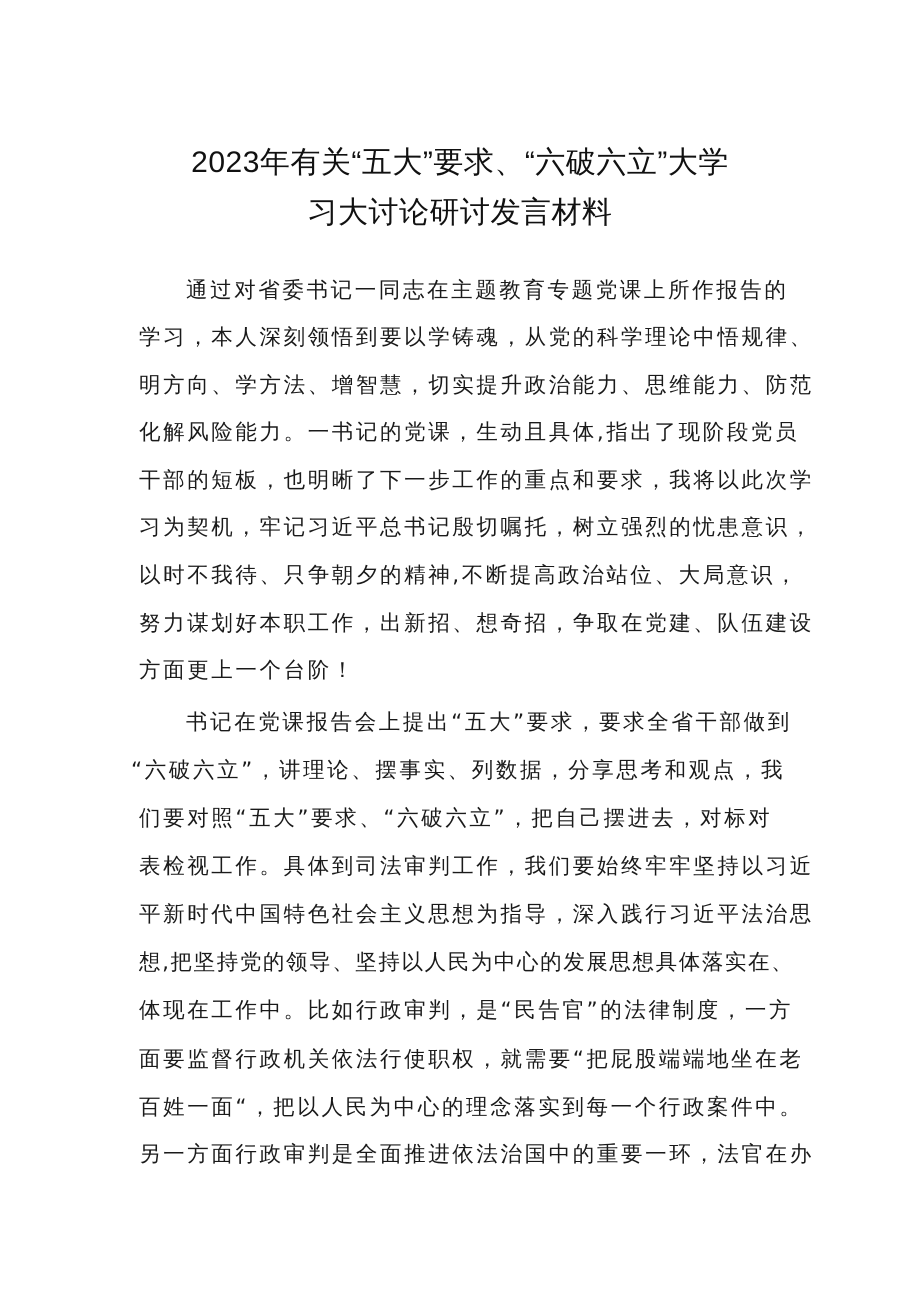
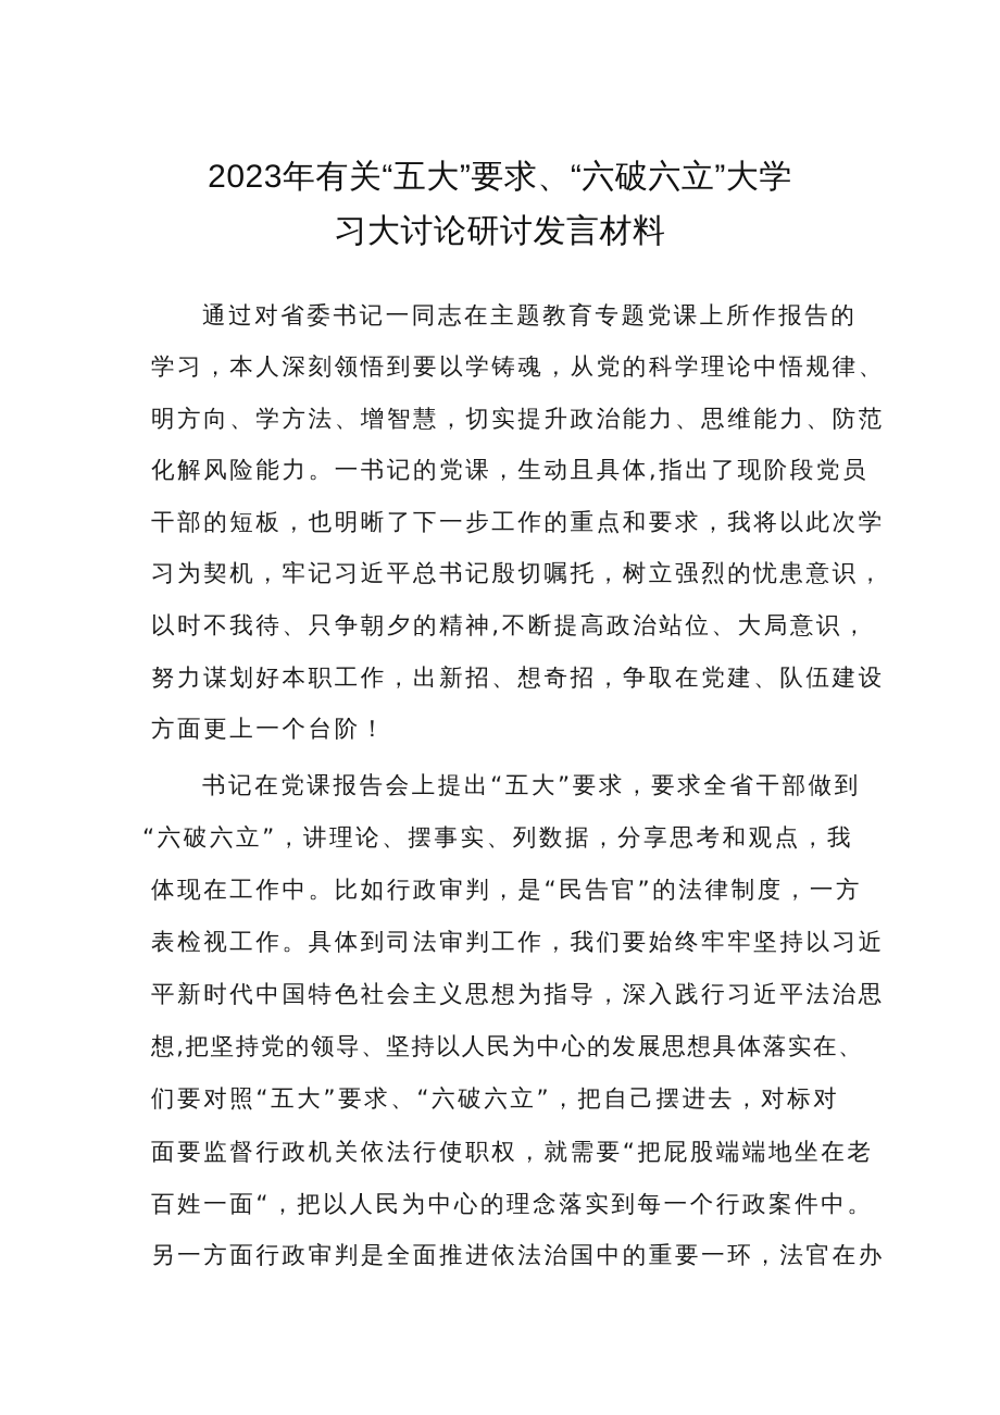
  2023年有关“五大”要求、“六破六立”大学
  习大讨论研讨发言材料
  通过对省委书记一同志在主题教育专题党课上所作报告的
  学习，本人深刻领悟到要以学铸魂，从党的科学理论中悟规律、
  明方向、学方法、增智慧，切实提升政治能力、思维能力、防范
  化解风险能力。一书记的党课，生动且具体,指出了现阶段党员
  干部的短板，也明晰了下一步工作的重点和要求，我将以此次学
  习为契机，牢记习近平总书记殷切嘱托，树立强烈的忧患意识，
  以时不我待、只争朝夕的精神,不断提高政治站位、大局意识，
  努力谋划好本职工作，出新招、想奇招，争取在党建、队伍建设
  方面更上一个台阶！
  书记在党课报告会上提出“五大”要求，要求全省干部做到
  “六破六立”，讲理论、摆事实、列数据，分享思考和观点，我
- 们要对照“五大”要求、“六破六立”，把自己摆进去，对标对
+ 体现在工作中。比如行政审判，是“民告官”的法律制度，一方
  表检视工作。具体到司法审判工作，我们要始终牢牢坚持以习近
  平新时代中国特色社会主义思想为指导，深入践行习近平法治思
  想,把坚持党的领导、坚持以人民为中心的发展思想具体落实在、
- 体现在工作中。比如行政审判，是“民告官”的法律制度，一方
+ 们要对照“五大”要求、“六破六立”，把自己摆进去，对标对
  面要监督行政机关依法行使职权，就需要“把屁股端端地坐在老
  百姓一面“，把以人民为中心的理念落实到每一个行政案件中。
  另一方面行政审判是全面推进依法治国中的重要一环，法官在办
